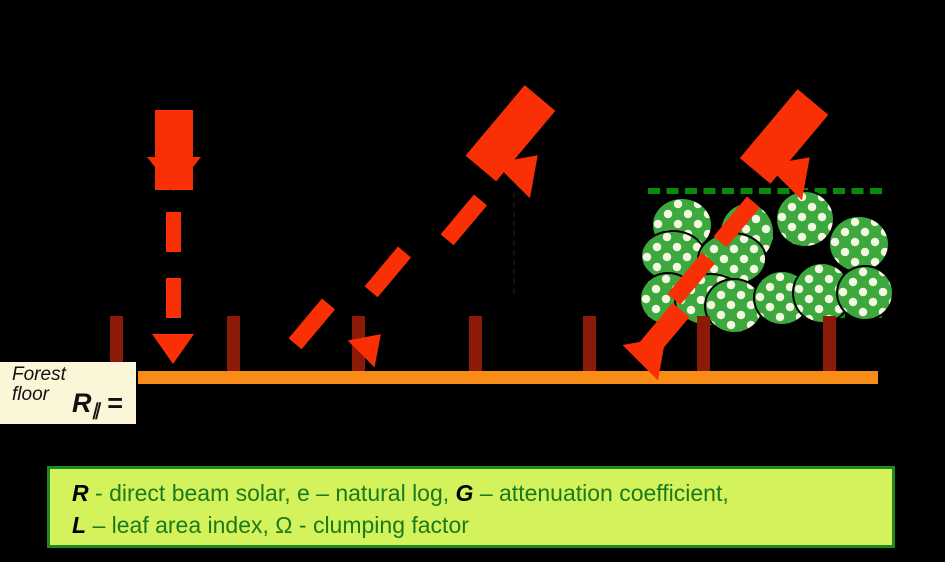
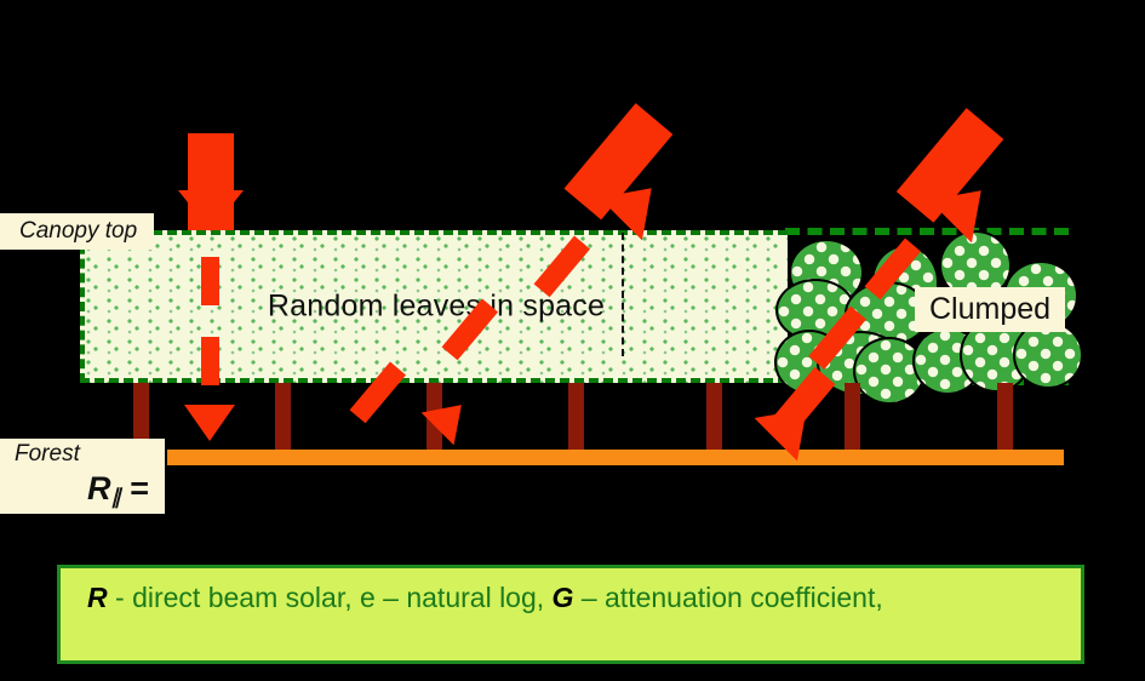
+ Random leaves in space
+ Canopy top
+ Clumped
  Forest
- floor
  R∥ =
  R - direct beam solar, e – natural log, G – attenuation coefficient,
- L – leaf area index, Ω - clumping factor
